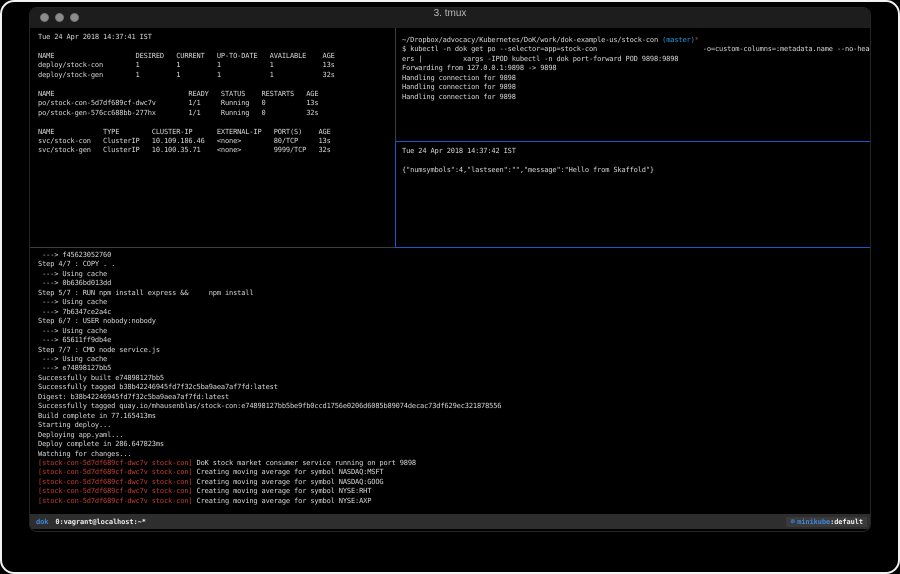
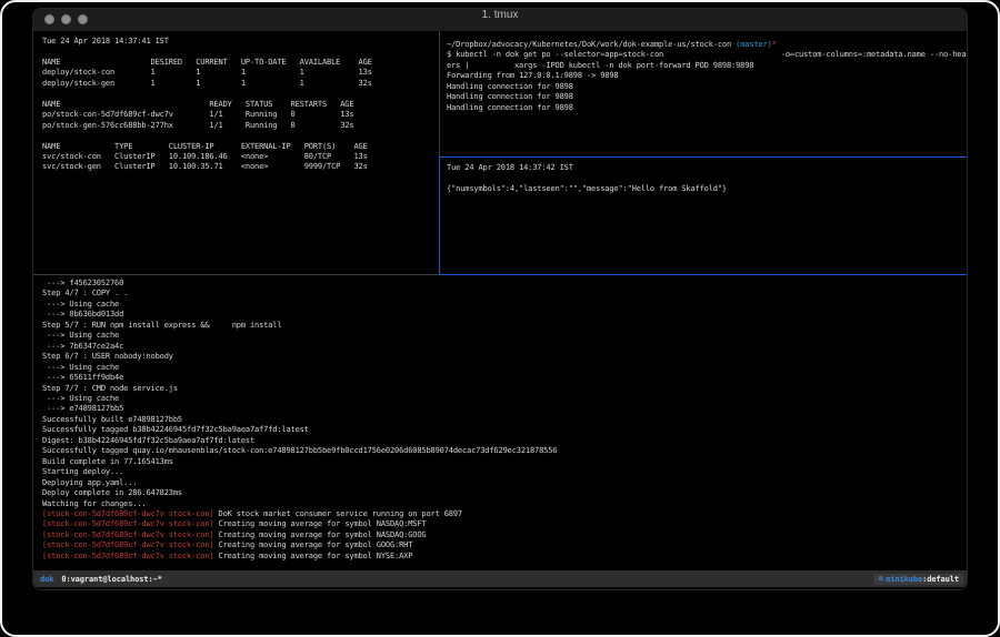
- 3. tmux
+ 1. tmux
  Tue 24 Apr 2018 14:37:41 IST
  NAME DESIRED CURRENT UP-TO-DATE AVAILABLE AGE
  deploy/stock-con 1 1 1 1 13s
  deploy/stock-gen 1 1 1 1 32s
  NAME READY STATUS RESTARTS AGE
  po/stock-con-5d7df689cf-dwc7v 1/1 Running 0 13s
  po/stock-gen-576cc688bb-277hx 1/1 Running 0 32s
  NAME TYPE CLUSTER-IP EXTERNAL-IP PORT(S) AGE
  svc/stock-con ClusterIP 10.109.186.46 <none> 80/TCP 13s
  svc/stock-gen ClusterIP 10.100.35.71 <none> 9999/TCP 32s
  ~/Dropbox/advocacy/Kubernetes/DoK/work/dok-example-us/stock-con (master)*
  $ kubectl -n dok get po --selector=app=stock-con -o=custom-columns=:metadata.name --no-hea
  ers | xargs -IPOD kubectl -n dok port-forward POD 9898:9898
  Forwarding from 127.0.0.1:9898 -> 9898
  Handling connection for 9898
  Handling connection for 9898
  Handling connection for 9898
  Tue 24 Apr 2018 14:37:42 IST
  {"numsymbols":4,"lastseen":"","message":"Hello from Skaffold"}
  ---> f45623052760
  Step 4/7 : COPY . .
  ---> Using cache
  ---> 0b636bd013dd
  Step 5/7 : RUN npm install express && npm install
  ---> Using cache
  ---> 7b6347ce2a4c
  Step 6/7 : USER nobody:nobody
  ---> Using cache
  ---> 65611ff9db4e
  Step 7/7 : CMD node service.js
  ---> Using cache
  ---> e74898127bb5
  Successfully built e74898127bb5
  Successfully tagged b38b42246945fd7f32c5ba9aea7af7fd:latest
  Digest: b38b42246945fd7f32c5ba9aea7af7fd:latest
  Successfully tagged quay.io/mhausenblas/stock-con:e74898127bb5be9fb0ccd1756e0206d6085b89074decac73df629ec321878556
  Build complete in 77.165413ms
  Starting deploy...
  Deploying app.yaml...
  Deploy complete in 286.647823ms
  Watching for changes...
- [stock-con-5d7df689cf-dwc7v stock-con] DoK stock market consumer service running on port 9898
+ [stock-con-5d7df689cf-dwc7v stock-con] DoK stock market consumer service running on port 6897
  [stock-con-5d7df689cf-dwc7v stock-con] Creating moving average for symbol NASDAQ:MSFT
  [stock-con-5d7df689cf-dwc7v stock-con] Creating moving average for symbol NASDAQ:GOOG
- [stock-con-5d7df689cf-dwc7v stock-con] Creating moving average for symbol NYSE:RHT
+ [stock-con-5d7df689cf-dwc7v stock-con] Creating moving average for symbol GOOG:RHT
  [stock-con-5d7df689cf-dwc7v stock-con] Creating moving average for symbol NYSE:AXP
  dok
  0:vagrant@localhost:~*
  ☸
  minikube
  :default
